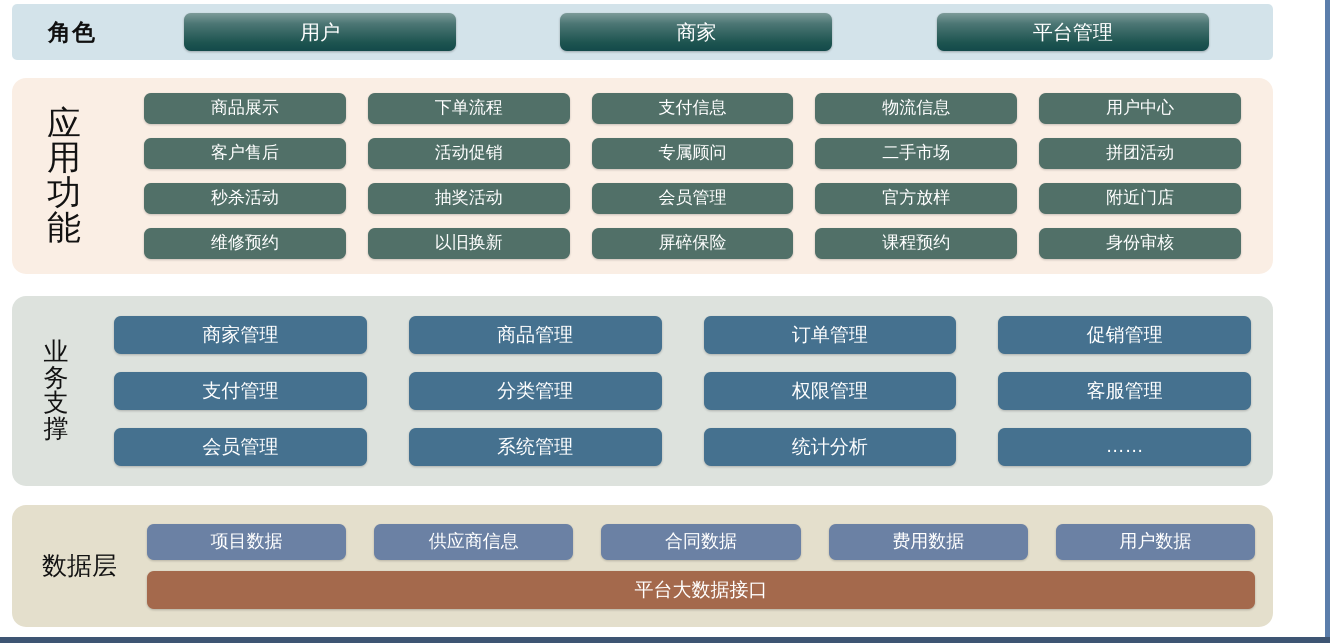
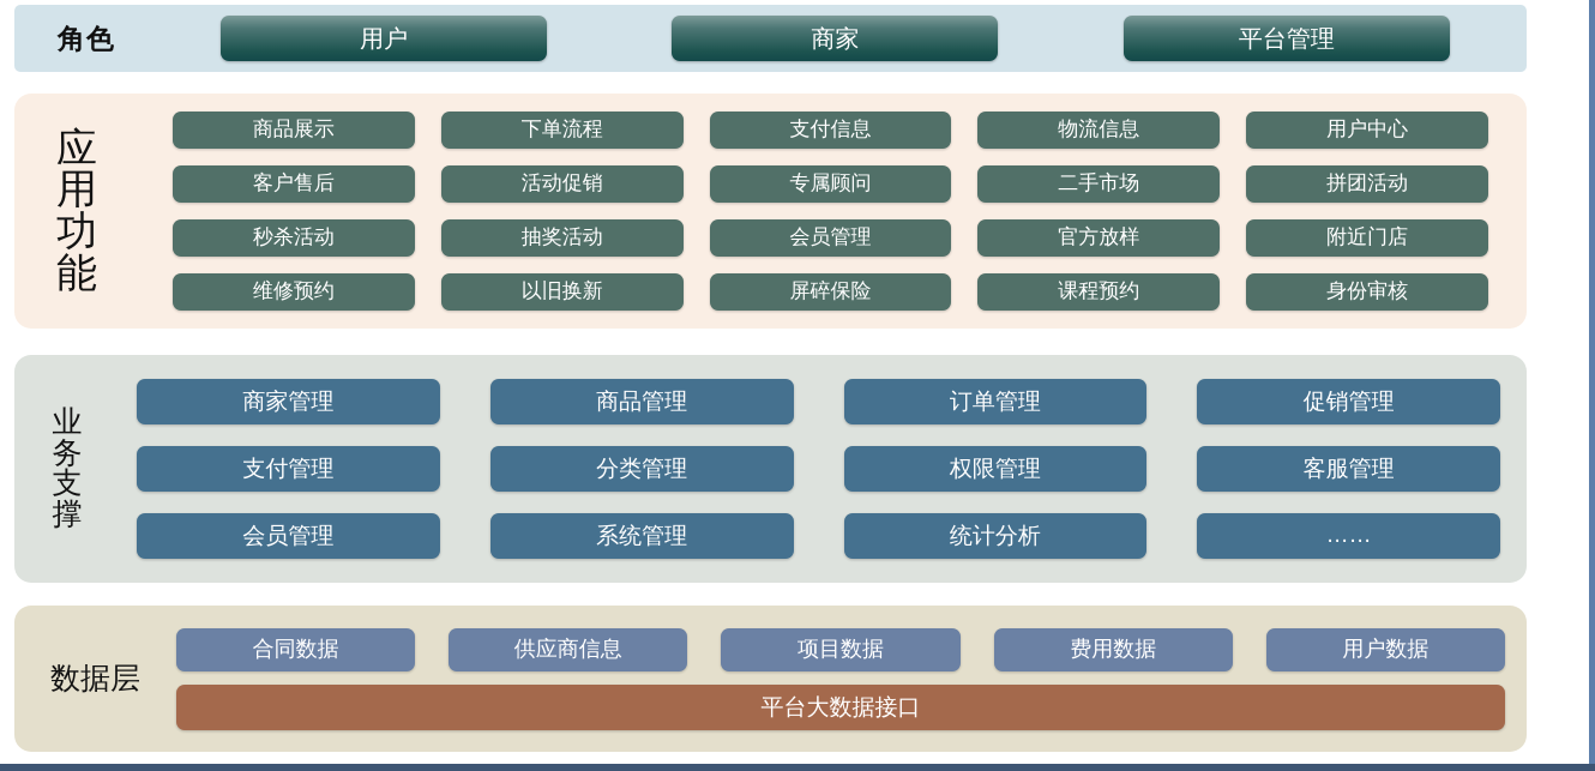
  角色
  用户
  商家
  平台管理
  应
  用
  功
  能
  商品展示
  下单流程
  支付信息
  物流信息
  用户中心
  客户售后
  活动促销
  专属顾问
  二手市场
  拼团活动
  秒杀活动
  抽奖活动
  会员管理
  官方放样
  附近门店
  维修预约
  以旧换新
  屏碎保险
  课程预约
  身份审核
  业
  务
  支
  撑
  商家管理
  商品管理
  订单管理
  促销管理
  支付管理
  分类管理
  权限管理
  客服管理
  会员管理
  系统管理
  统计分析
  ……
  数据层
- 项目数据
+ 合同数据
  供应商信息
- 合同数据
+ 项目数据
  费用数据
  用户数据
  平台大数据接口
